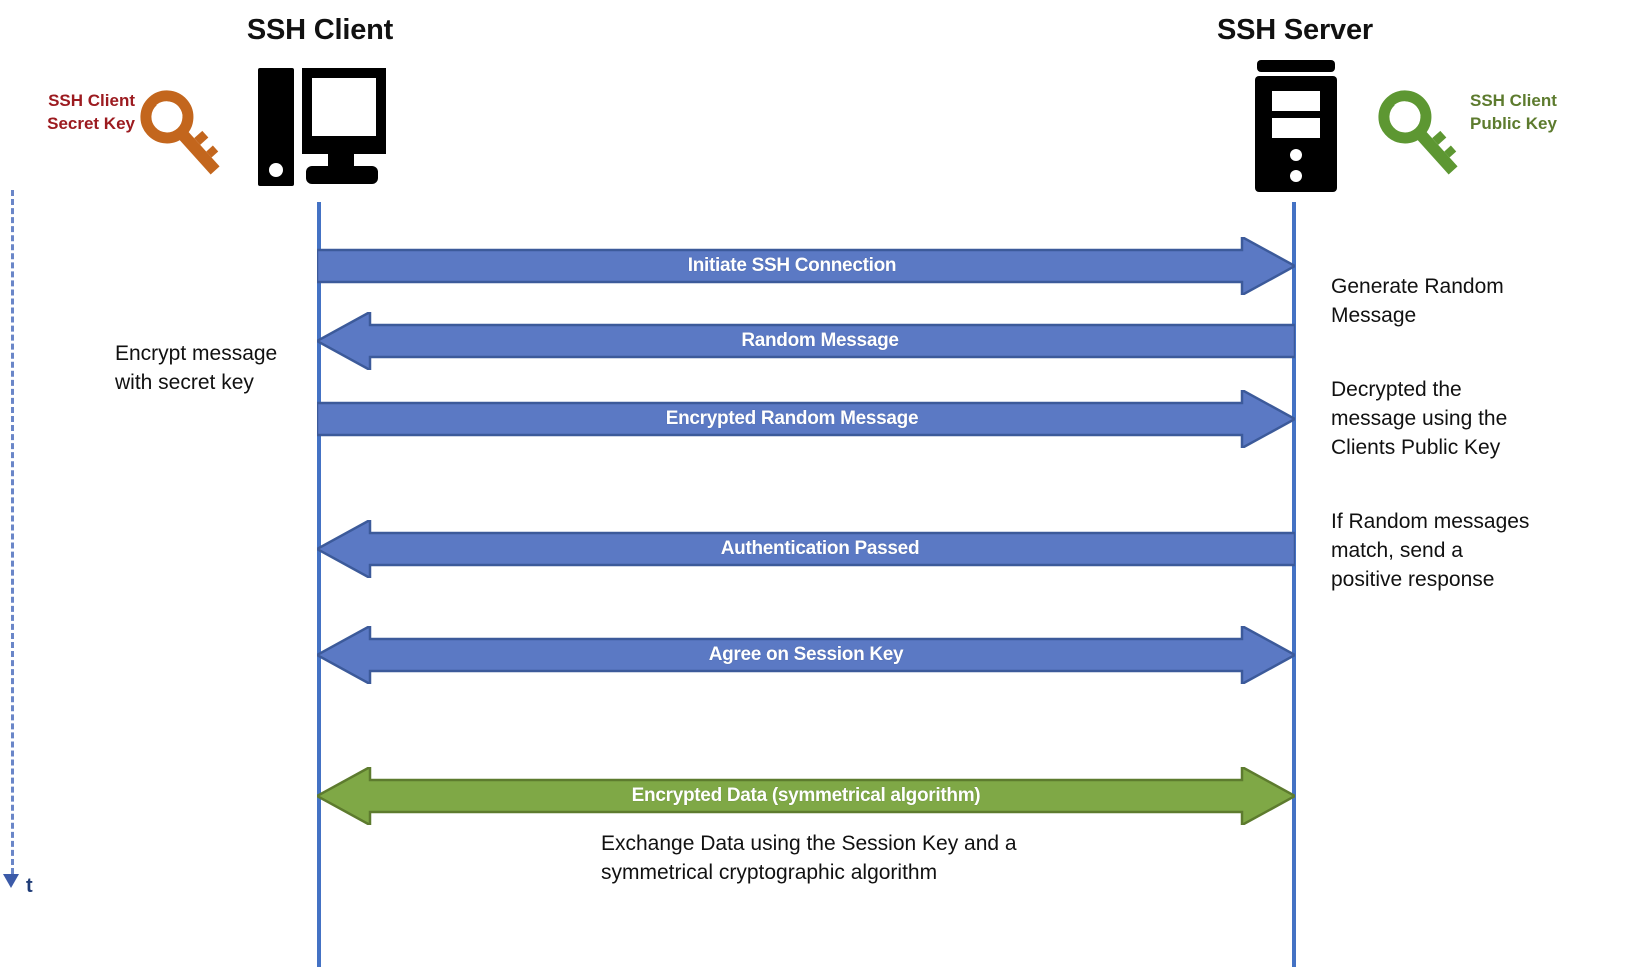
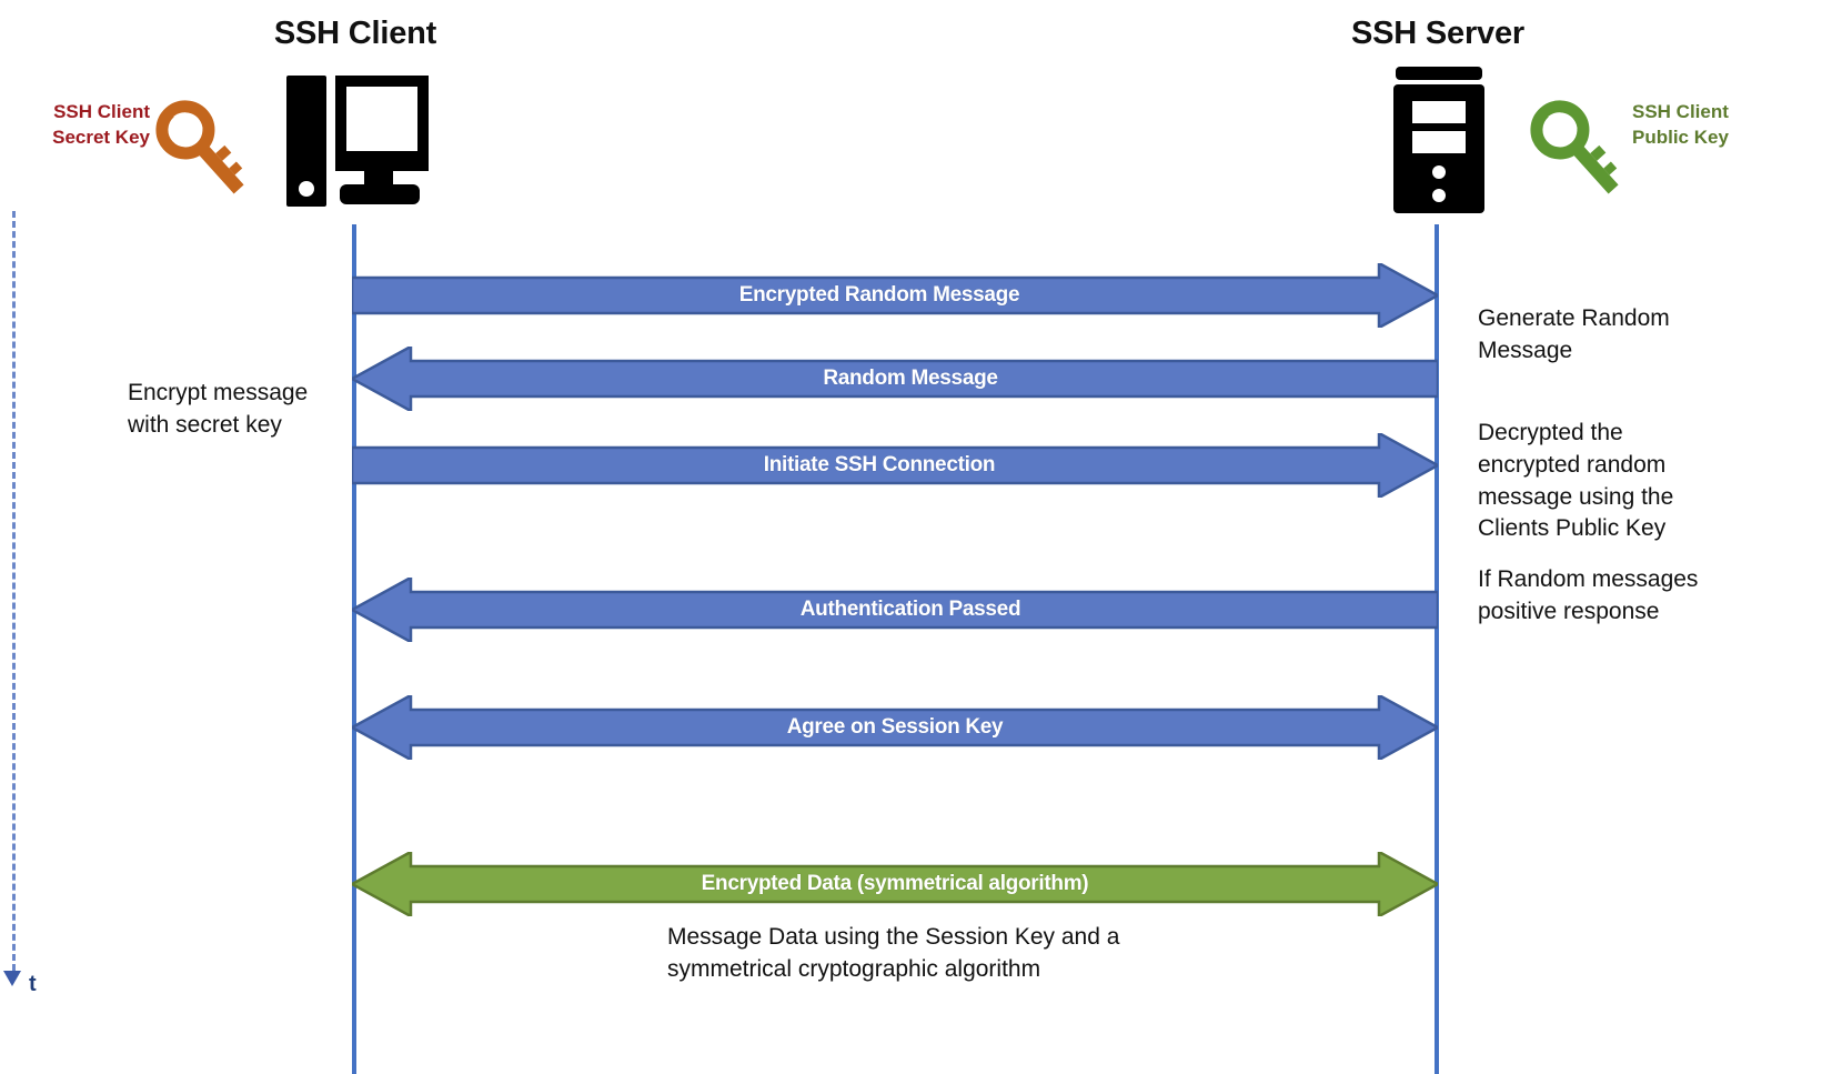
  SSH Client
  SSH Server
  SSH Client
  Secret Key
  SSH Client
  Public Key
  t
- Initiate SSH Connection
+ Encrypted Random Message
  Random Message
- Encrypted Random Message
+ Initiate SSH Connection
  Authentication Passed
  Agree on Session Key
  Encrypted Data (symmetrical algorithm)
  Encrypt message
  with secret key
  Generate Random
  Message
  Decrypted the
+ encrypted random
  message using the
  Clients Public Key
  If Random messages
- match, send a
  positive response
- Exchange Data using the Session Key and a
+ Message Data using the Session Key and a
  symmetrical cryptographic algorithm
